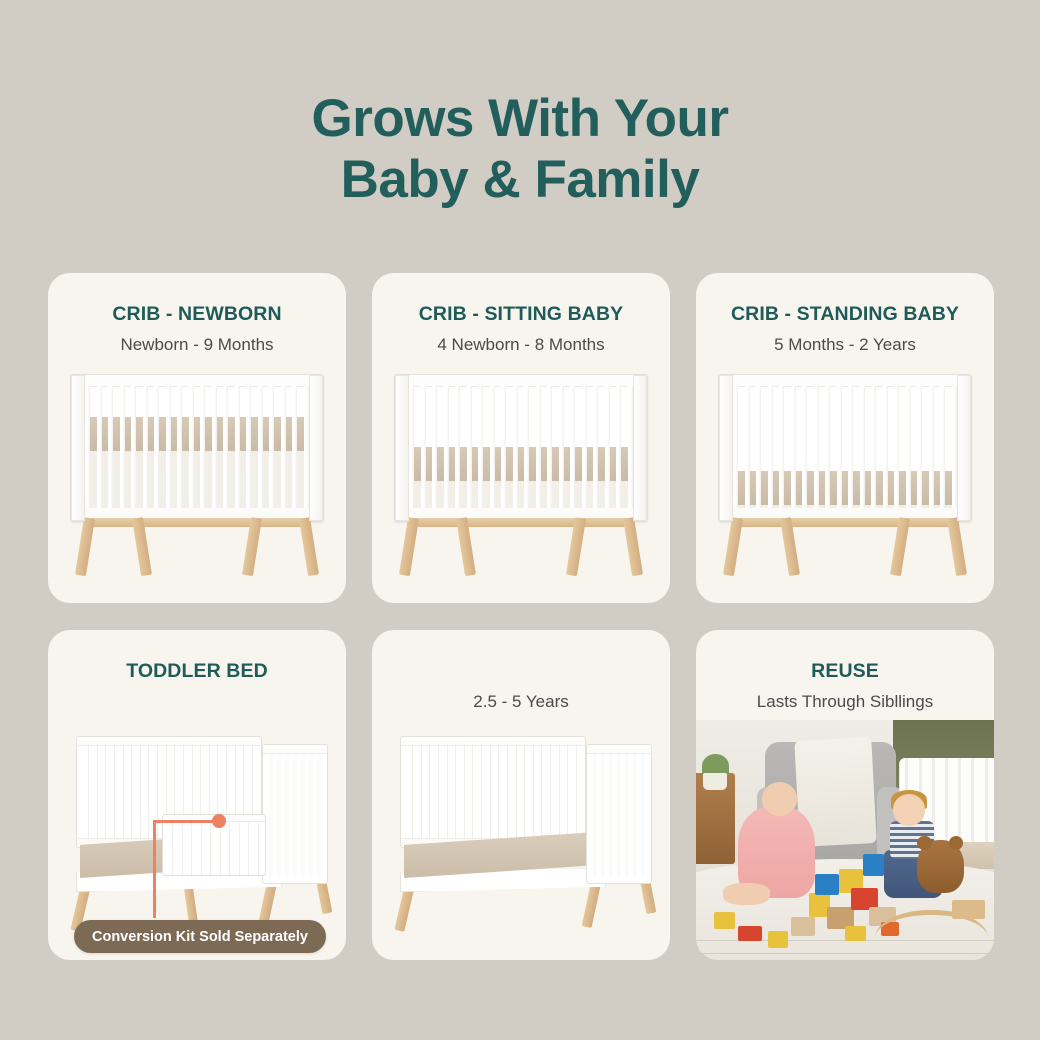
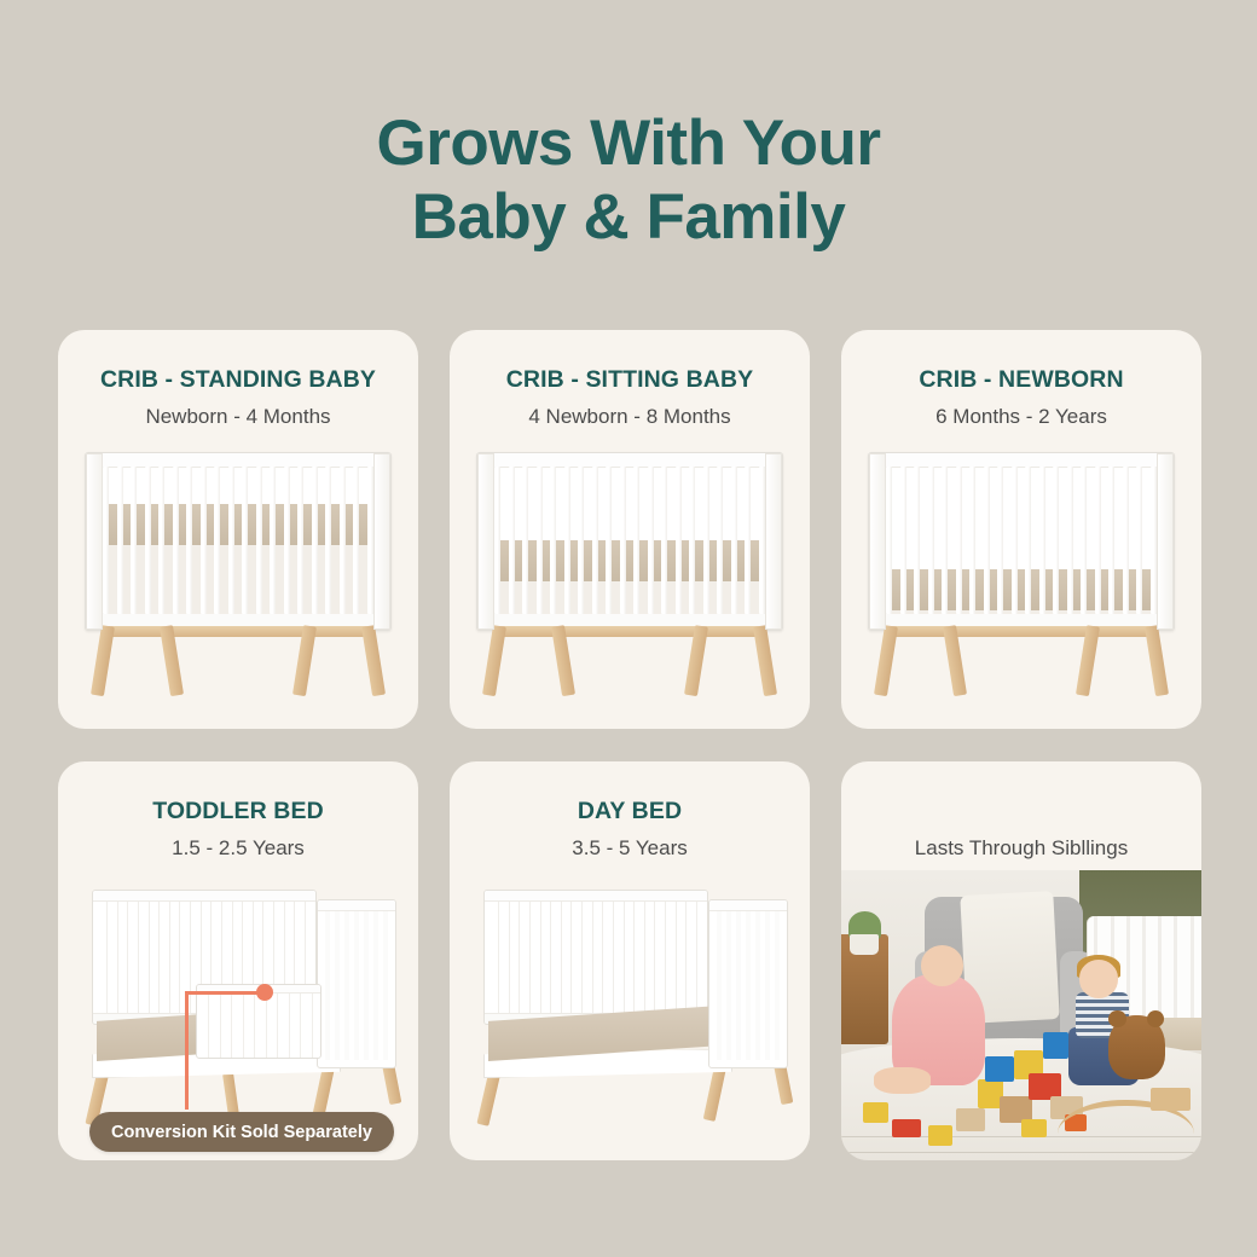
  Grows With Your
  Baby & Family
- CRIB - NEWBORN
+ CRIB - STANDING BABY
- Newborn - 9 Months
+ Newborn - 4 Months
  CRIB - SITTING BABY
  4 Newborn - 8 Months
- CRIB - STANDING BABY
+ CRIB - NEWBORN
- 5 Months - 2 Years
+ 6 Months - 2 Years
  TODDLER BED
+ 1.5 - 2.5 Years
+ DAY BED
- 2.5 - 5 Years
+ 3.5 - 5 Years
- REUSE
  Lasts Through Sibllings
  Conversion Kit Sold Separately
